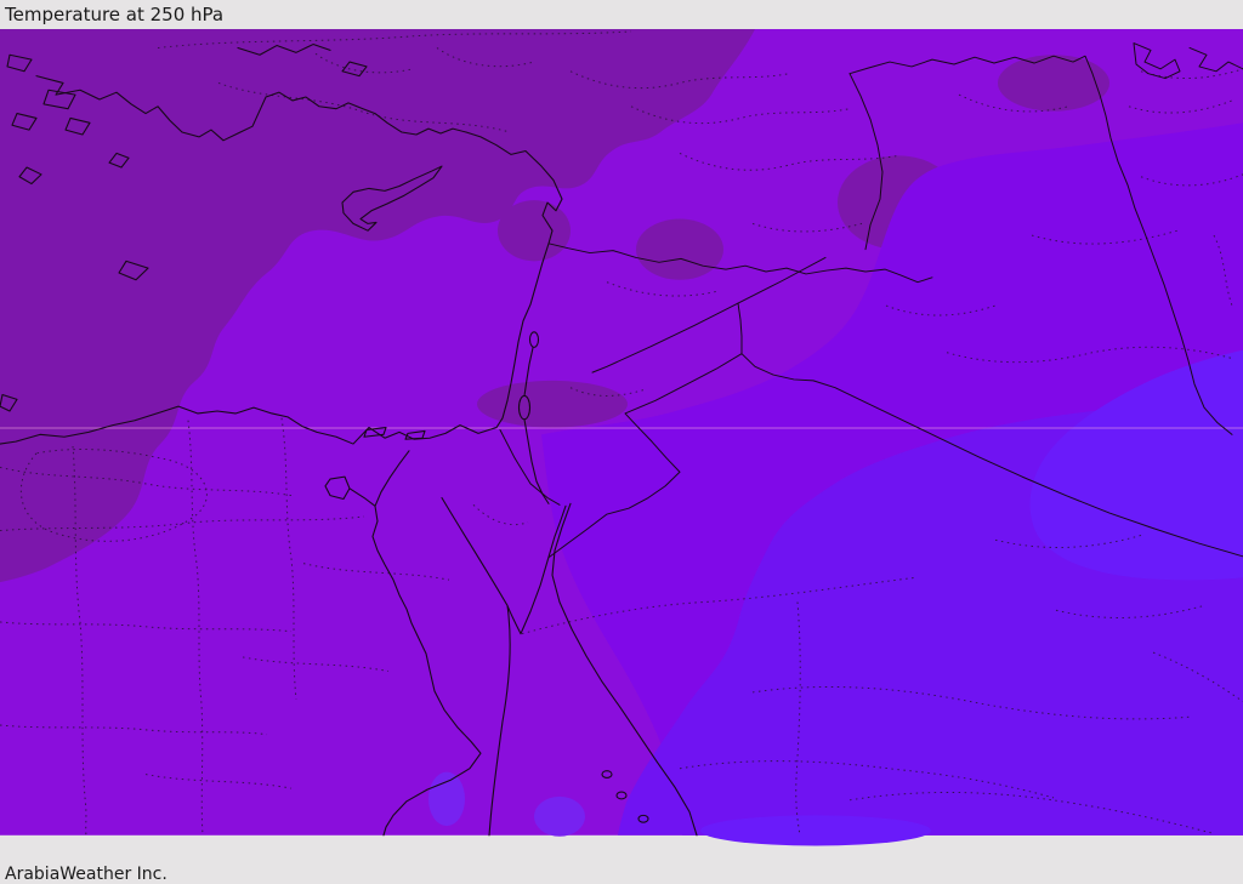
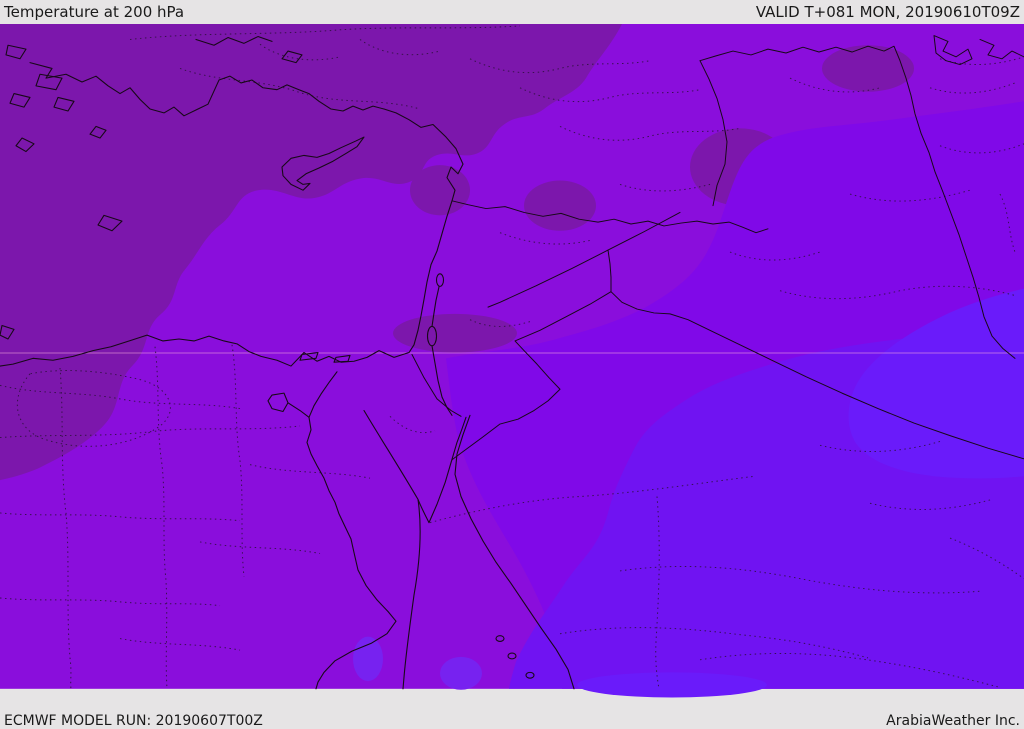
- Temperature at 250 hPa
+ Temperature at 200 hPa
+ VALID T+081 MON, 20190610T09Z
+ ECMWF MODEL RUN: 20190607T00Z
  ArabiaWeather Inc.
